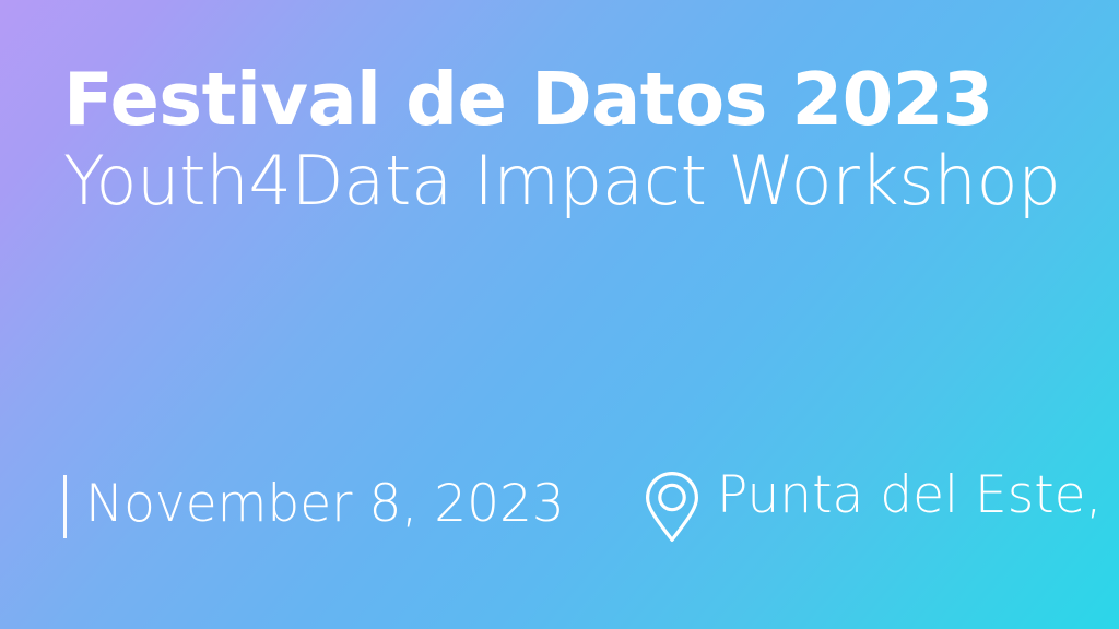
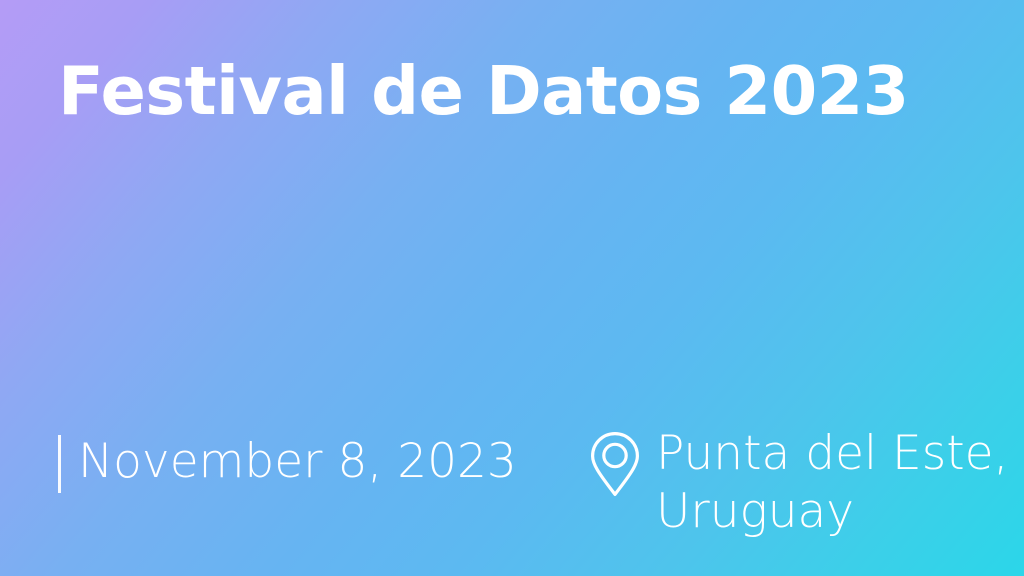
  Festival de Datos 2023
- Youth4Data Impact Workshop
  November 8, 2023
  Punta del Este,
+ Uruguay
